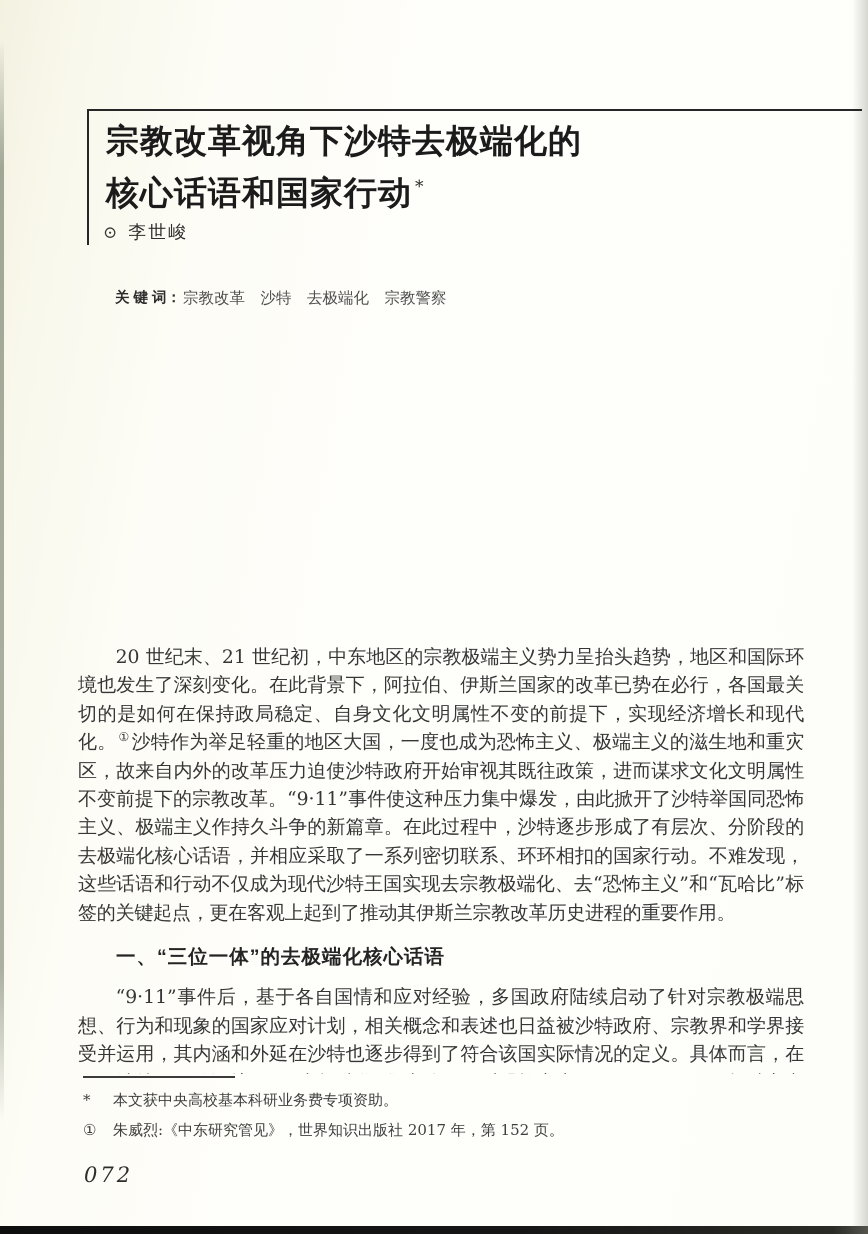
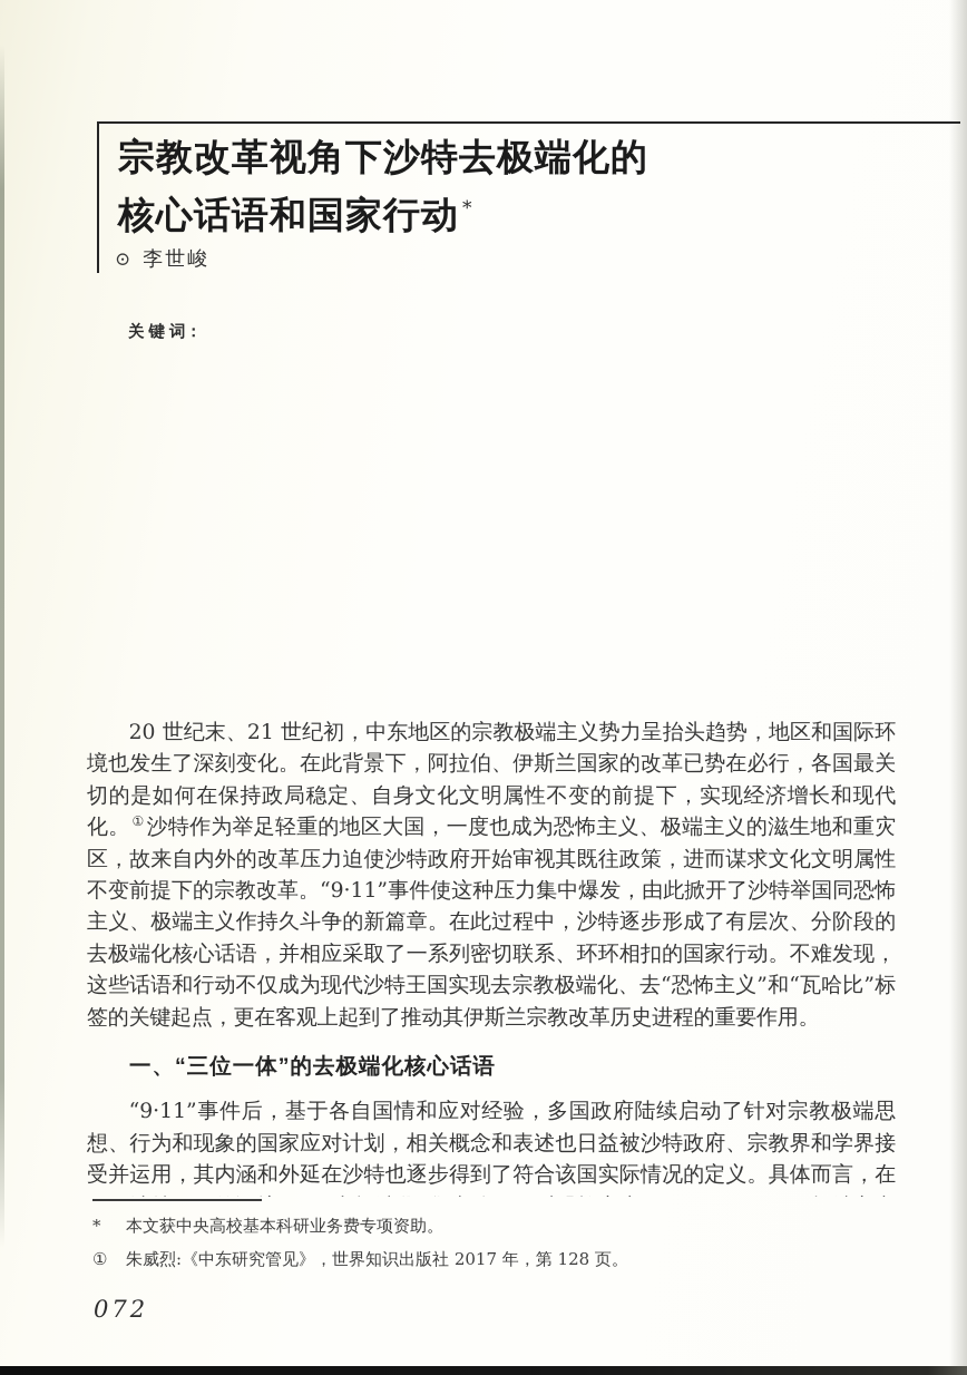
  宗教改革视角下沙特去极端化的
  核心话语和国家行动 *
  ⊙ 李世峻
  关 键 词：
- 宗教改革 沙特 去极端化 宗教警察
  20 世纪末、21 世纪初，中东地区的宗教极端主义势力呈抬头趋势，地区和国际环境也发生了深刻变化。在此背景下，阿拉伯、伊斯兰国家的改革已势在必行，各国最关切的是如何在保持政局稳定、自身文化文明属性不变的前提下，实现经济增长和现代化。 ① 沙特作为举足轻重的地区大国，一度也成为恐怖主义、极端主义的滋生地和重灾区，故来自内外的改革压力迫使沙特政府开始审视其既往政策，进而谋求文化文明属性不变前提下的宗教改革。“9·11”事件使这种压力集中爆发，由此掀开了沙特举国同恐怖主义、极端主义作持久斗争的新篇章。在此过程中，沙特逐步形成了有层次、分阶段的去极端化核心话语，并相应采取了一系列密切联系、环环相扣的国家行动。不难发现，这些话语和行动不仅成为现代沙特王国实现去宗教极端化、去“恐怖主义”和“瓦哈比”标签的关键起点，更在客观上起到了推动其伊斯兰宗教改革历史进程的重要作用。
  一、“三位一体”的去极端化核心话语
  *
  本文获中央高校基本科研业务费专项资助。
  ①
- 朱威烈:《中东研究管见》，世界知识出版社 2017 年，第 152 页。
+ 朱威烈:《中东研究管见》，世界知识出版社 2017 年，第 128 页。
  072
